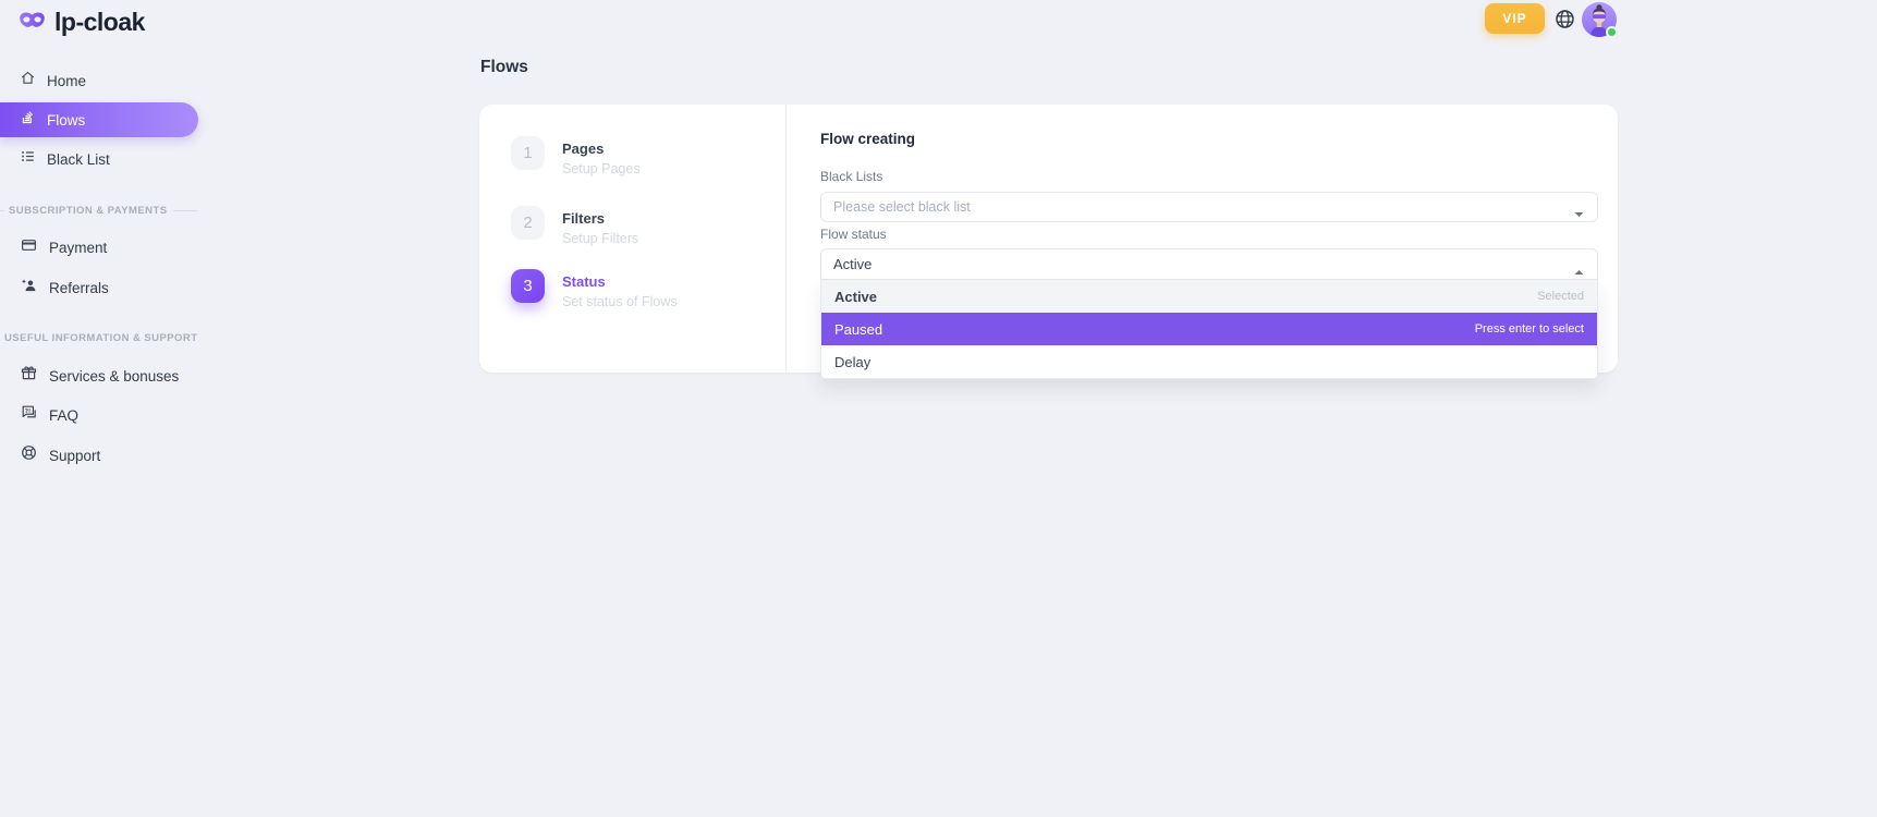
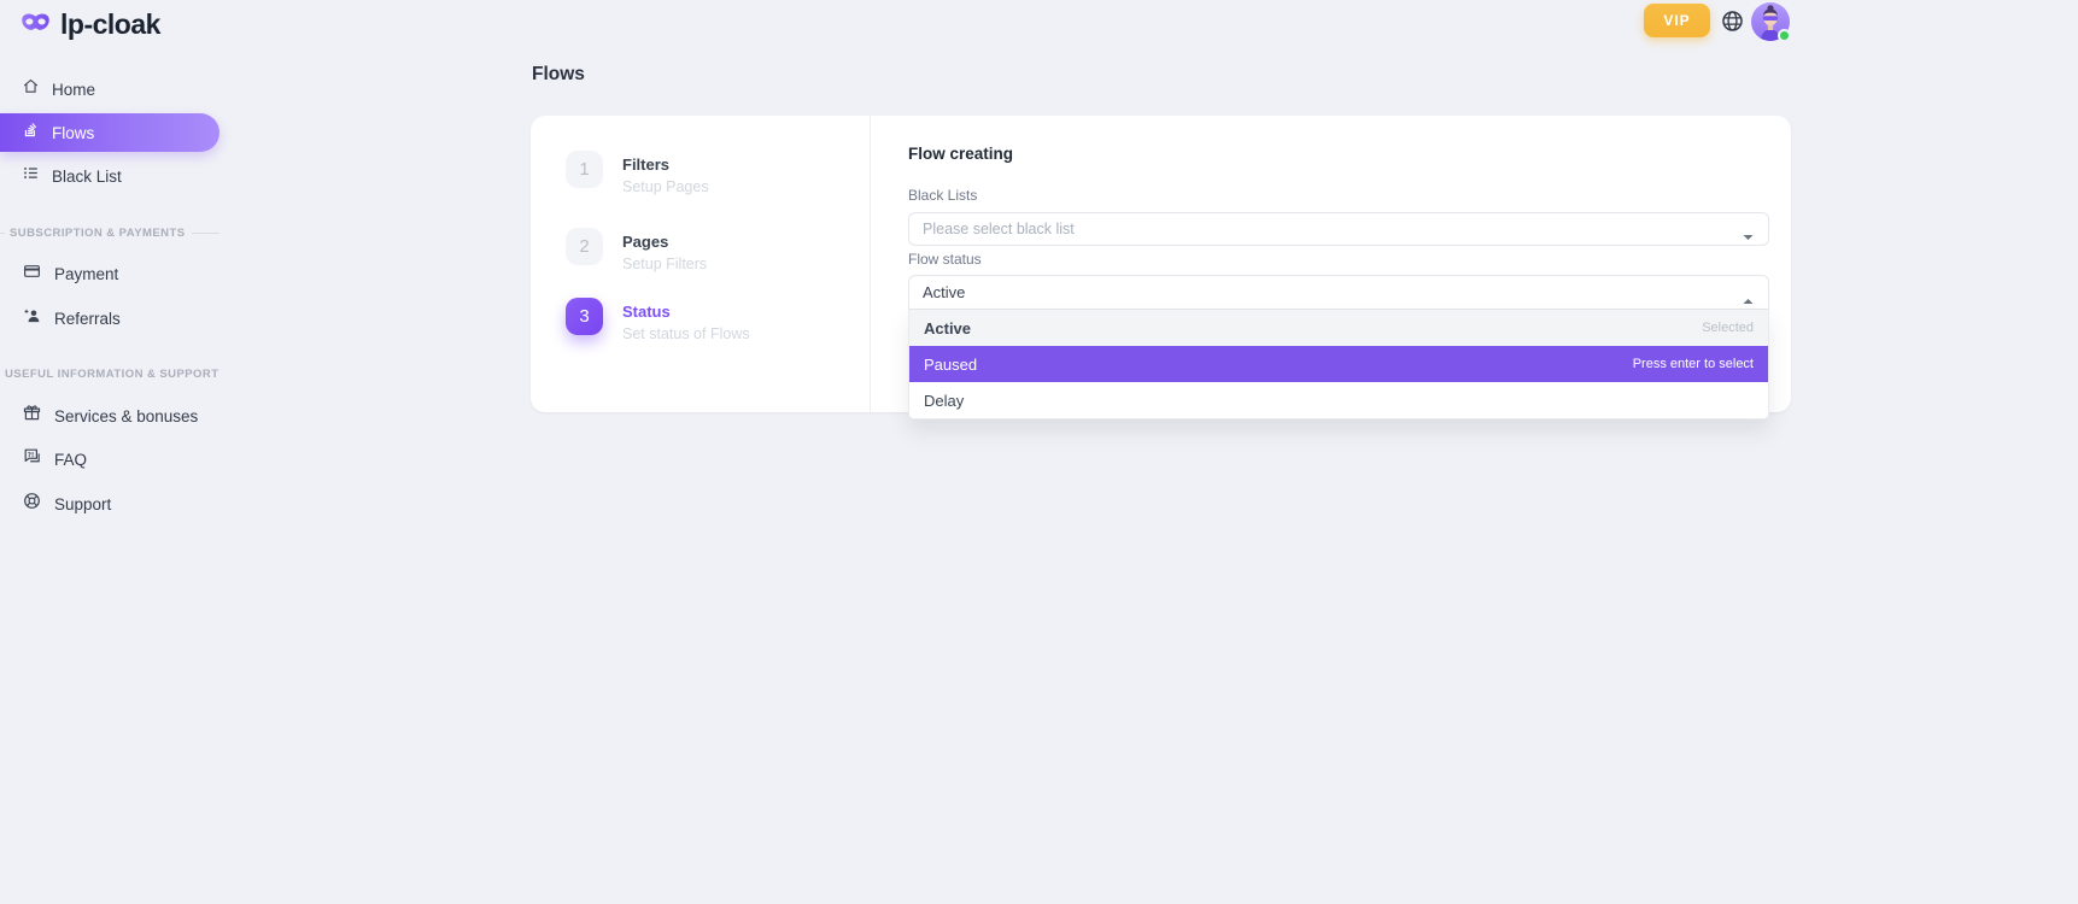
  lp-cloak
  Home
  Flows
  Black List
  SUBSCRIPTION & PAYMENTS
  Payment
  Referrals
  USEFUL INFORMATION & SUPPORT
  Services & bonuses
  FAQ
  Support
  VIP
  Flows
  1
- Pages
+ Filters
  Setup Pages
  2
- Filters
+ Pages
  Setup Filters
  3
  Status
  Set status of Flows
  Flow creating
  Black Lists
  Please select black list
  Flow status
  Active
  Active
  Selected
  Paused
  Press enter to select
  Delay
